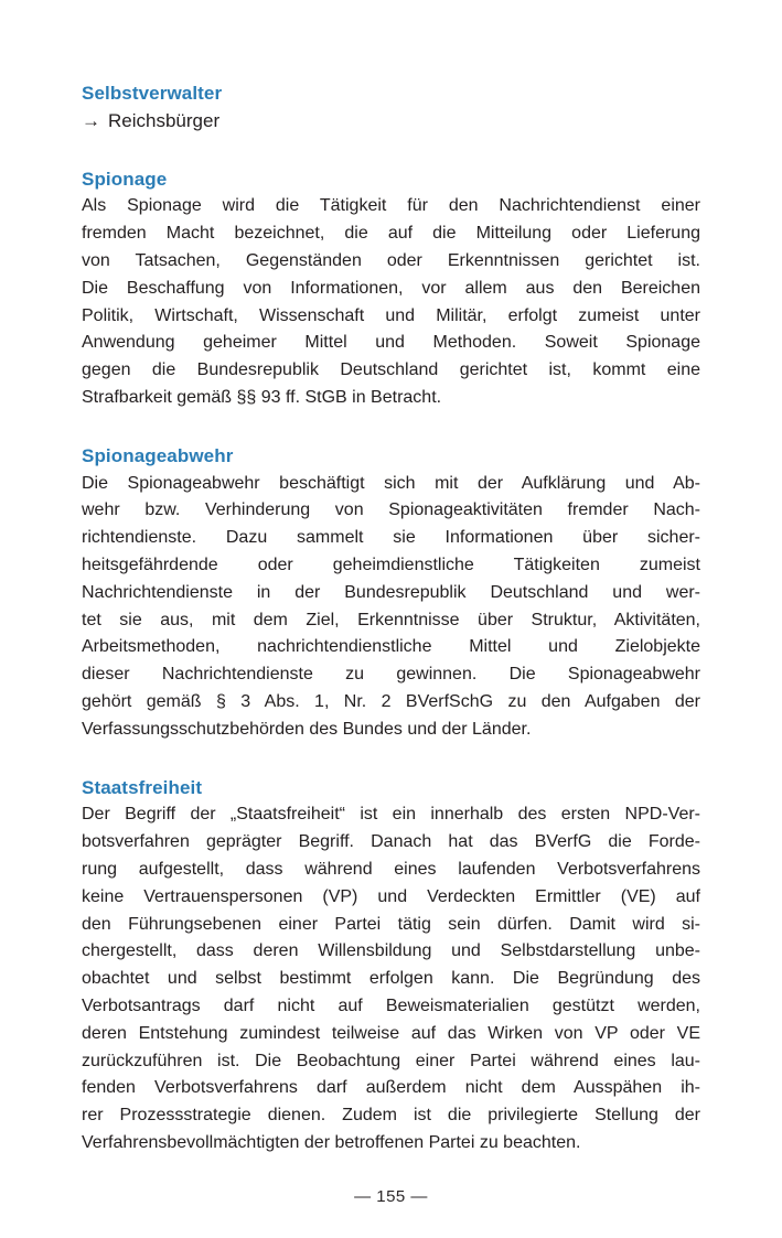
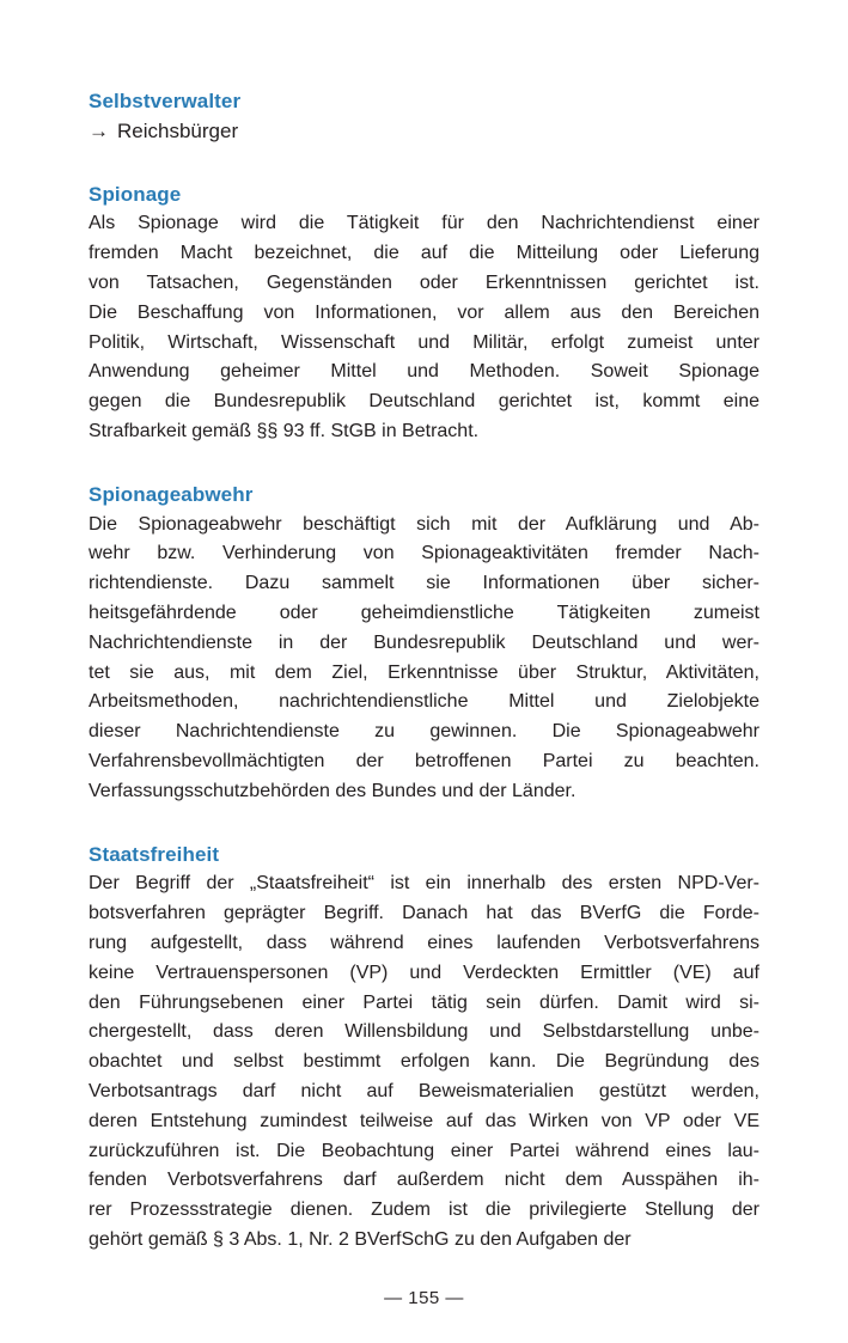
  Selbstverwalter
  → Reichsbürger
  Spionage
  Als Spionage wird die Tätigkeit für den Nachrichtendienst einer
  fremden Macht bezeichnet, die auf die Mitteilung oder Lieferung
  von Tatsachen, Gegenständen oder Erkenntnissen gerichtet ist.
  Die Beschaffung von Informationen, vor allem aus den Bereichen
  Politik, Wirtschaft, Wissenschaft und Militär, erfolgt zumeist unter
  Anwendung geheimer Mittel und Methoden. Soweit Spionage
  gegen die Bundesrepublik Deutschland gerichtet ist, kommt eine
  Strafbarkeit gemäß §§ 93 ff. StGB in Betracht.
  Spionageabwehr
  Die Spionageabwehr beschäftigt sich mit der Aufklärung und Ab-
  wehr bzw. Verhinderung von Spionageaktivitäten fremder Nach-
  richtendienste. Dazu sammelt sie Informationen über sicher-
  heitsgefährdende oder geheimdienstliche Tätigkeiten zumeist
  Nachrichtendienste in der Bundesrepublik Deutschland und wer-
  tet sie aus, mit dem Ziel, Erkenntnisse über Struktur, Aktivitäten,
  Arbeitsmethoden, nachrichtendienstliche Mittel und Zielobjekte
  dieser Nachrichtendienste zu gewinnen. Die Spionageabwehr
- gehört gemäß § 3 Abs. 1, Nr. 2 BVerfSchG zu den Aufgaben der
+ Verfahrensbevollmächtigten der betroffenen Partei zu beachten.
  Verfassungsschutzbehörden des Bundes und der Länder.
  Staatsfreiheit
  Der Begriff der „Staatsfreiheit“ ist ein innerhalb des ersten NPD-Ver-
  botsverfahren geprägter Begriff. Danach hat das BVerfG die Forde-
  rung aufgestellt, dass während eines laufenden Verbotsverfahrens
  keine Vertrauenspersonen (VP) und Verdeckten Ermittler (VE) auf
  den Führungsebenen einer Partei tätig sein dürfen. Damit wird si-
  chergestellt, dass deren Willensbildung und Selbstdarstellung unbe-
  obachtet und selbst bestimmt erfolgen kann. Die Begründung des
  Verbotsantrags darf nicht auf Beweismaterialien gestützt werden,
  deren Entstehung zumindest teilweise auf das Wirken von VP oder VE
  zurückzuführen ist. Die Beobachtung einer Partei während eines lau-
  fenden Verbotsverfahrens darf außerdem nicht dem Ausspähen ih-
  rer Prozessstrategie dienen. Zudem ist die privilegierte Stellung der
- Verfahrensbevollmächtigten der betroffenen Partei zu beachten.
+ gehört gemäß § 3 Abs. 1, Nr. 2 BVerfSchG zu den Aufgaben der
  — 155 —
